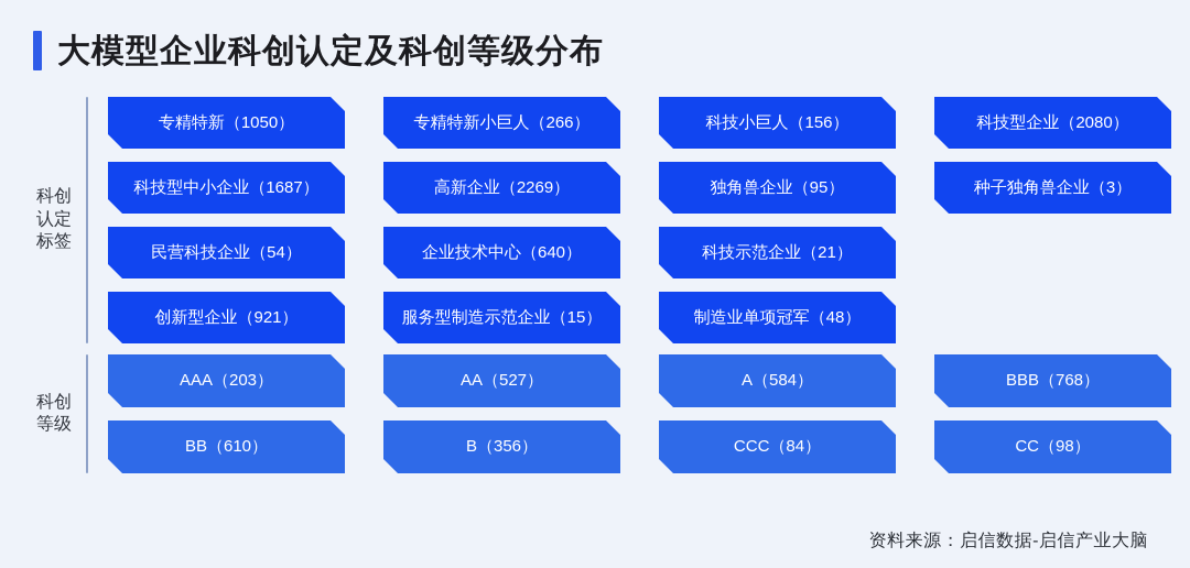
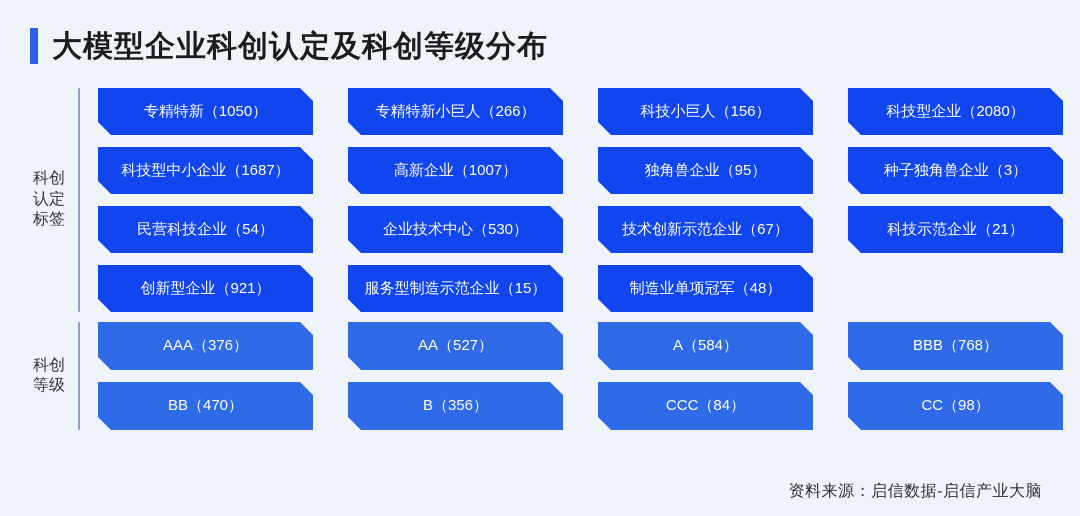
  大模型企业科创认定及科创等级分布
  科创认定标签
  专精特新（1050）
  专精特新小巨人（266）
  科技小巨人（156）
  科技型企业（2080）
  科技型中小企业（1687）
- 高新企业（2269）
+ 高新企业（1007）
  独角兽企业（95）
  种子独角兽企业（3）
  民营科技企业（54）
- 企业技术中心（640）
+ 企业技术中心（530）
+ 技术创新示范企业（67）
  科技示范企业（21）
  创新型企业（921）
  服务型制造示范企业（15）
  制造业单项冠军（48）
  科创等级
- AAA（203）
+ AAA（376）
  AA（527）
  A（584）
  BBB（768）
- BB（610）
+ BB（470）
  B（356）
  CCC（84）
  CC（98）
  资料来源：启信数据-启信产业大脑
